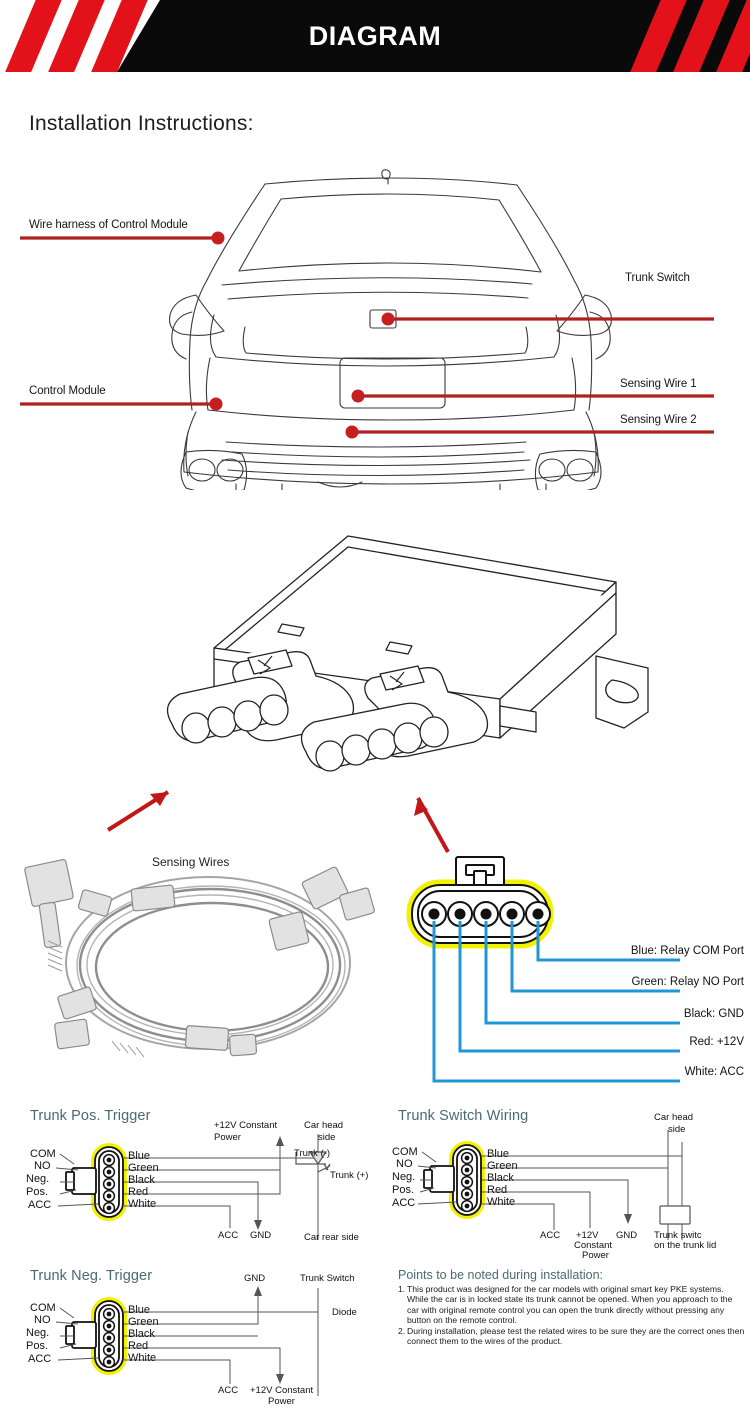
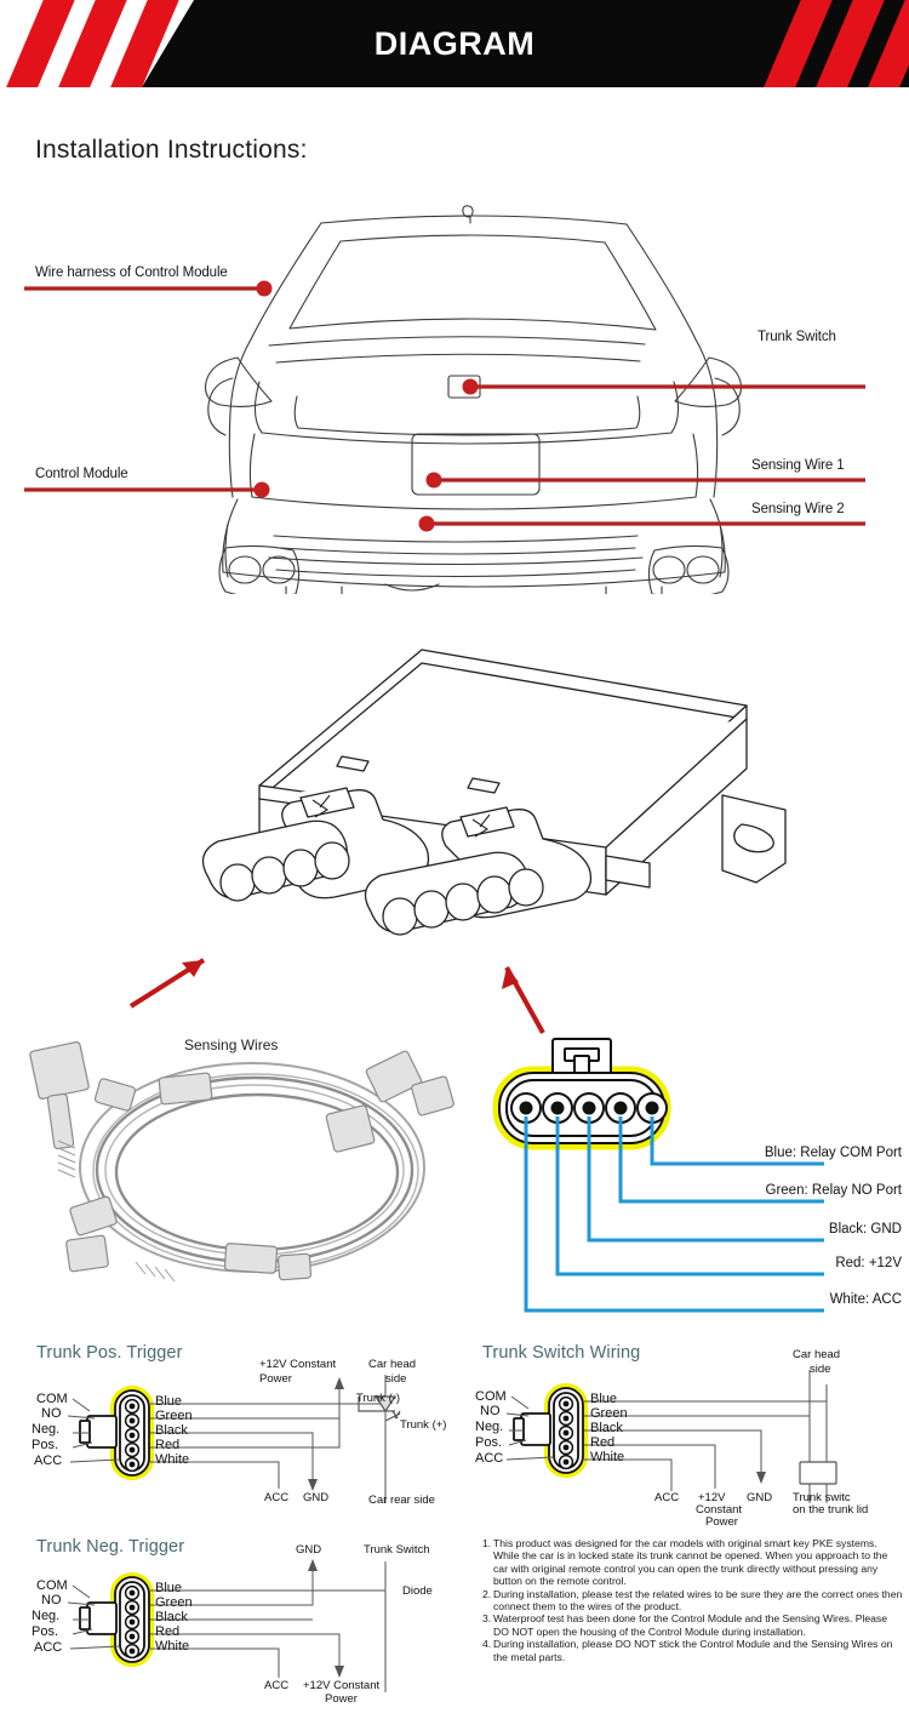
  DIAGRAM
  Installation Instructions:
  Wire harness of Control Module
  Control Module
  Trunk Switch
  Sensing Wire 1
  Sensing Wire 2
  Sensing Wires
  Blue: Relay COM Port
  Green: Relay NO Port
  Black: GND
  Red: +12V
  White: ACC
  Trunk Pos. Trigger
  COM
  NO
  Neg.
  Pos.
  ACC
  Blue
  Green
  Black
  Red
  White
  +12V Constant
  Power
  Car head
  side
  Trunk (-)
  Trunk (+)
  ACC
  GND
  Car rear side
  Trunk Neg. Trigger
  COM
  NO
  Neg.
  Pos.
  ACC
  Blue
  Green
  Black
  Red
  White
  GND
  Trunk Switch
  Diode
  ACC
  +12V Constant
  Power
  Trunk Switch Wiring
  COM
  NO
  Neg.
  Pos.
  ACC
  Blue
  Green
  Black
  Red
  White
  Car head
  side
  ACC
  +12V
  Constant
  Power
  GND
  Trunk switc
  on the trunk lid
- Points to be noted during installation:
  1.
  This product was designed for the car models with original smart key PKE systems. While the car is in locked state its trunk cannot be opened. When you approach to the car with original remote control you can open the trunk directly without pressing any button on the remote control.
  2.
  During installation, please test the related wires to be sure they are the correct ones then connect them to the wires of the product.
+ 3.
+ Waterproof test has been done for the Control Module and the Sensing Wires. Please DO NOT open the housing of the Control Module during installation.
+ 4.
+ During installation, please DO NOT stick the Control Module and the Sensing Wires on the metal parts.
